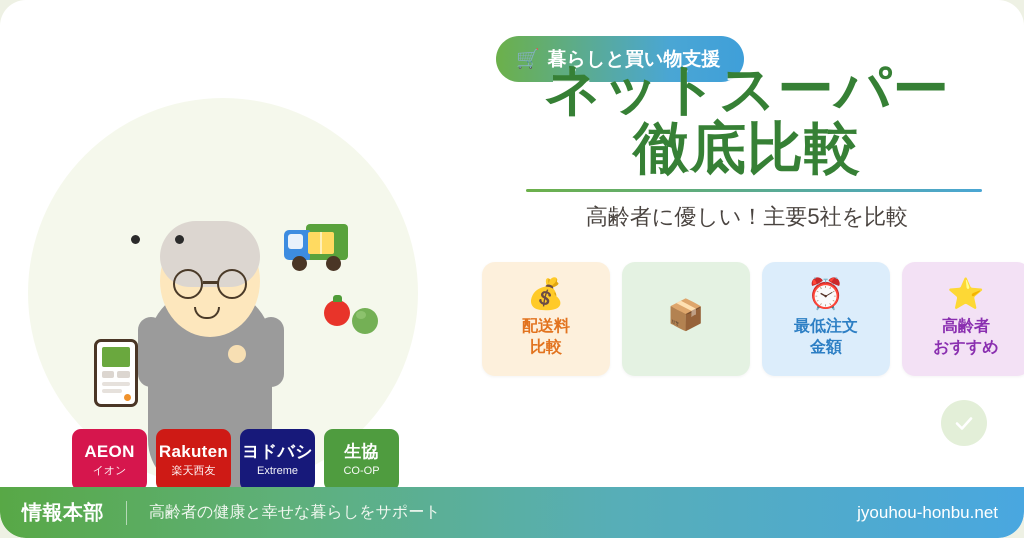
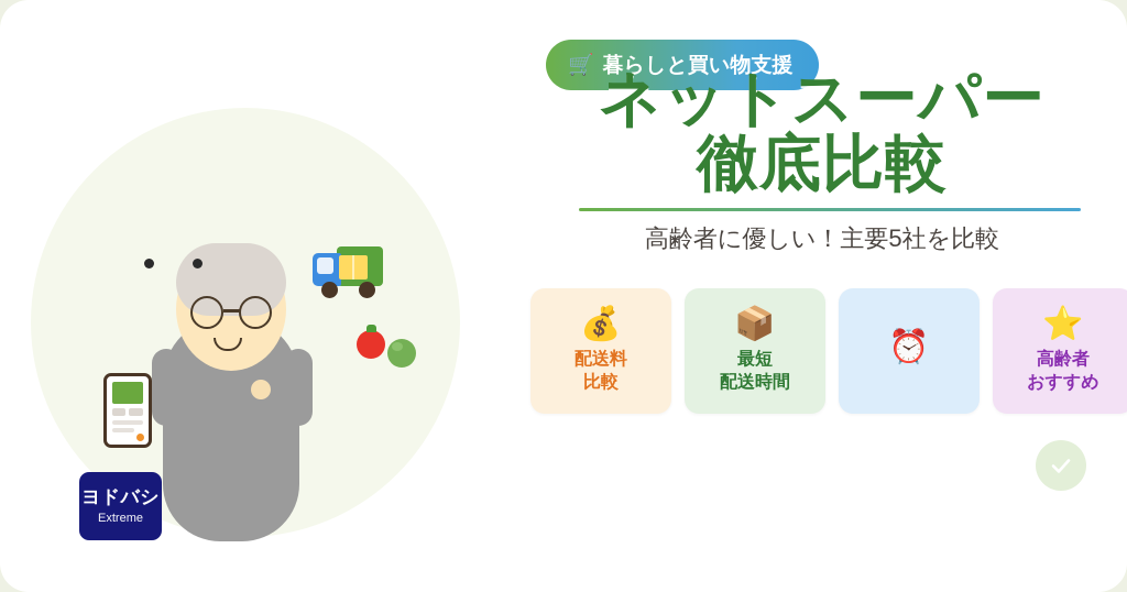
- AEON
- イオン
- Rakuten
- 楽天西友
  ヨドバシ
  Extreme
- 生協
- CO-OP
  🛒
  暮らしと買い物支援
  ネットスーパー
  徹底比較
  高齢者に優しい！主要5社を比較
  💰
  配送料
  比較
  📦
+ 最短
+ 配送時間
  ⏰
- 最低注文
- 金額
  ⭐
  高齢者
  おすすめ
- 情報本部
- 高齢者の健康と幸せな暮らしをサポート
- jyouhou-honbu.net
